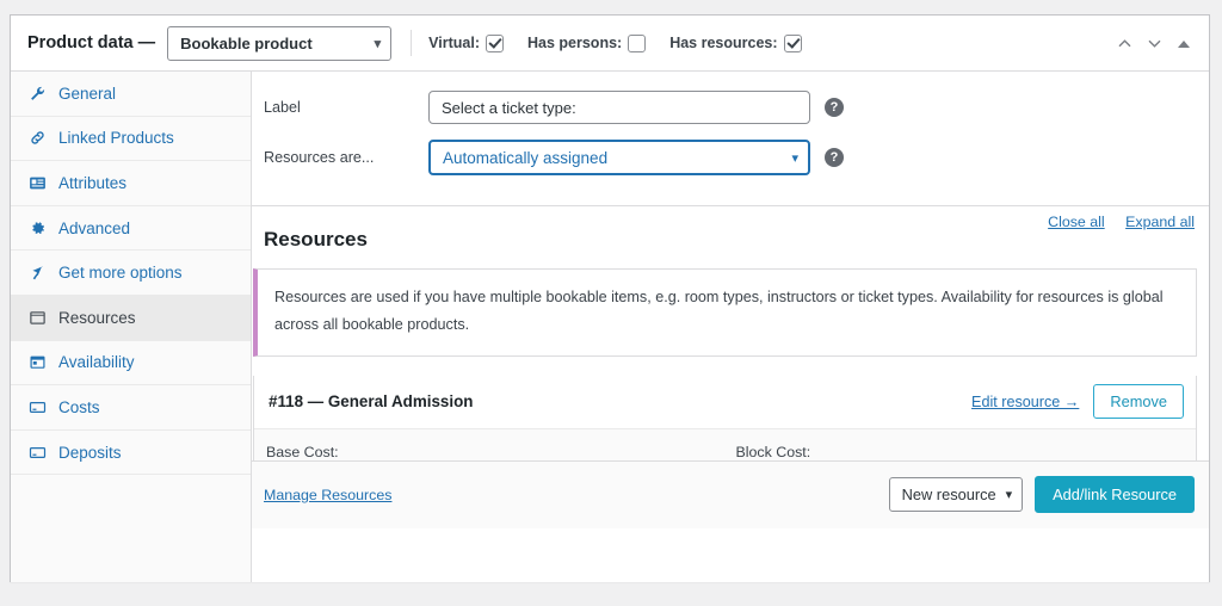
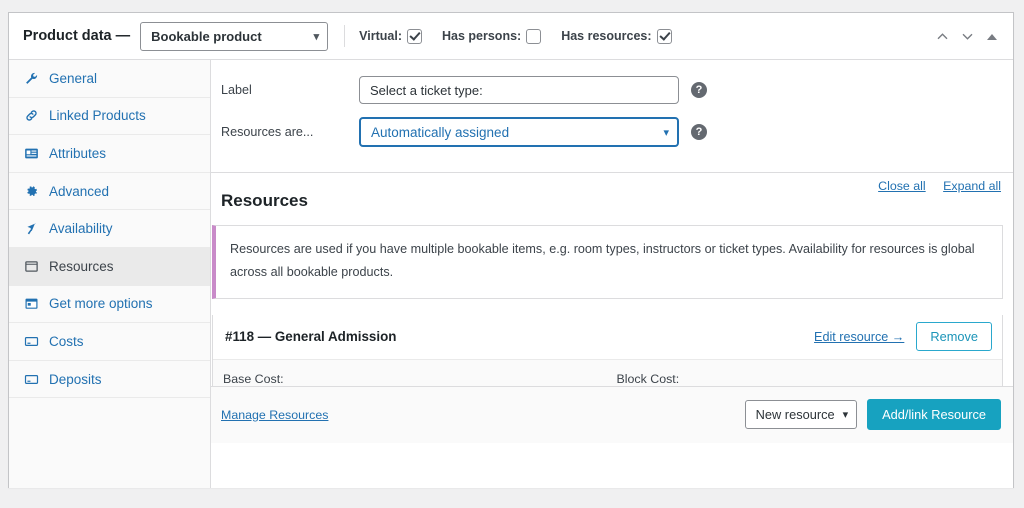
  Product data —
  Bookable product
  ▾
  Virtual:
  Has persons:
  Has resources:
  General
  Linked Products
  Attributes
  Advanced
- Get more options
+ Availability
  Resources
- Availability
+ Get more options
  Costs
  Deposits
  Label
  Select a ticket type:
  ?
  Resources are...
  Automatically assigned
  ▾
  ?
  Close all Expand all
  Resources
  Resources are used if you have multiple bookable items, e.g. room types, instructors or ticket types. Availability for resources is global across all bookable products.
  #118 — General Admission
  Edit resource →
  Remove
  Base Cost:
  Block Cost:
  Manage Resources
  New resource
  ▾
  Add/link Resource
